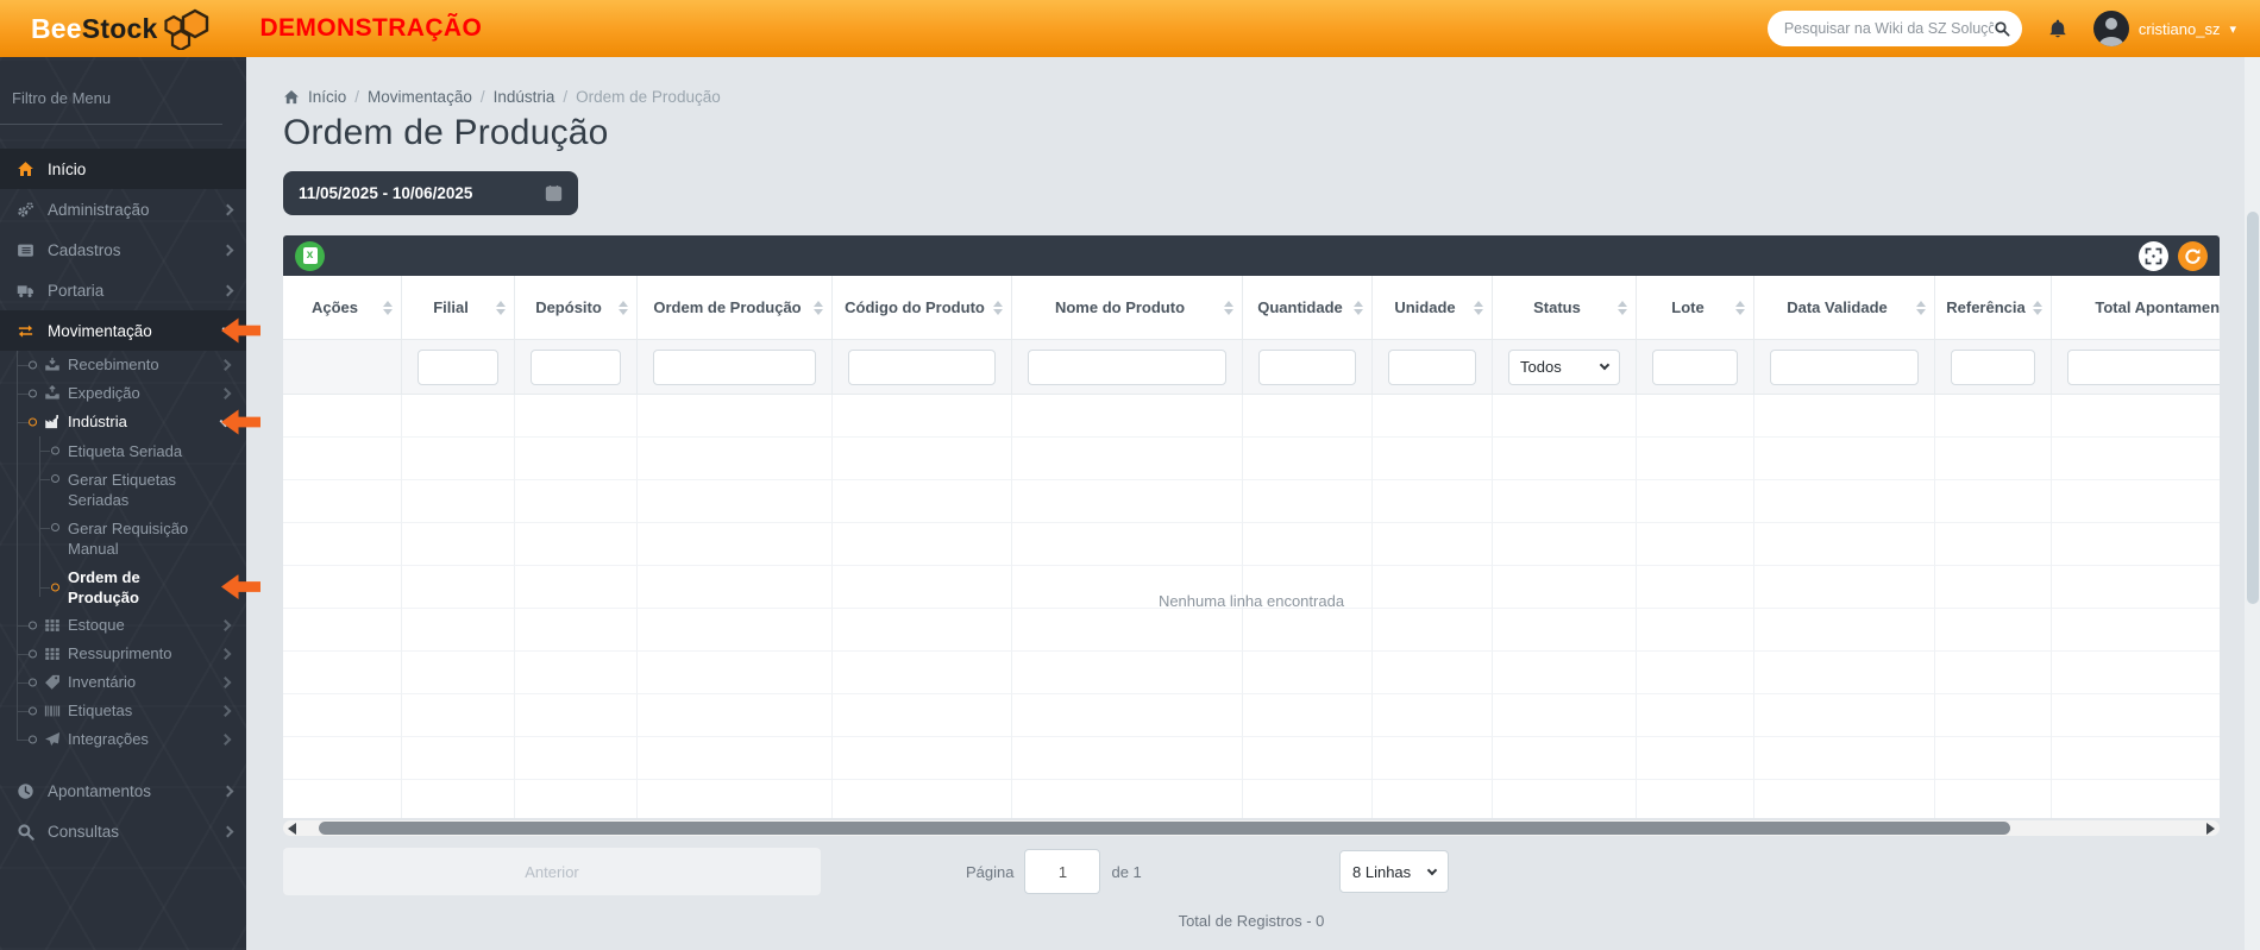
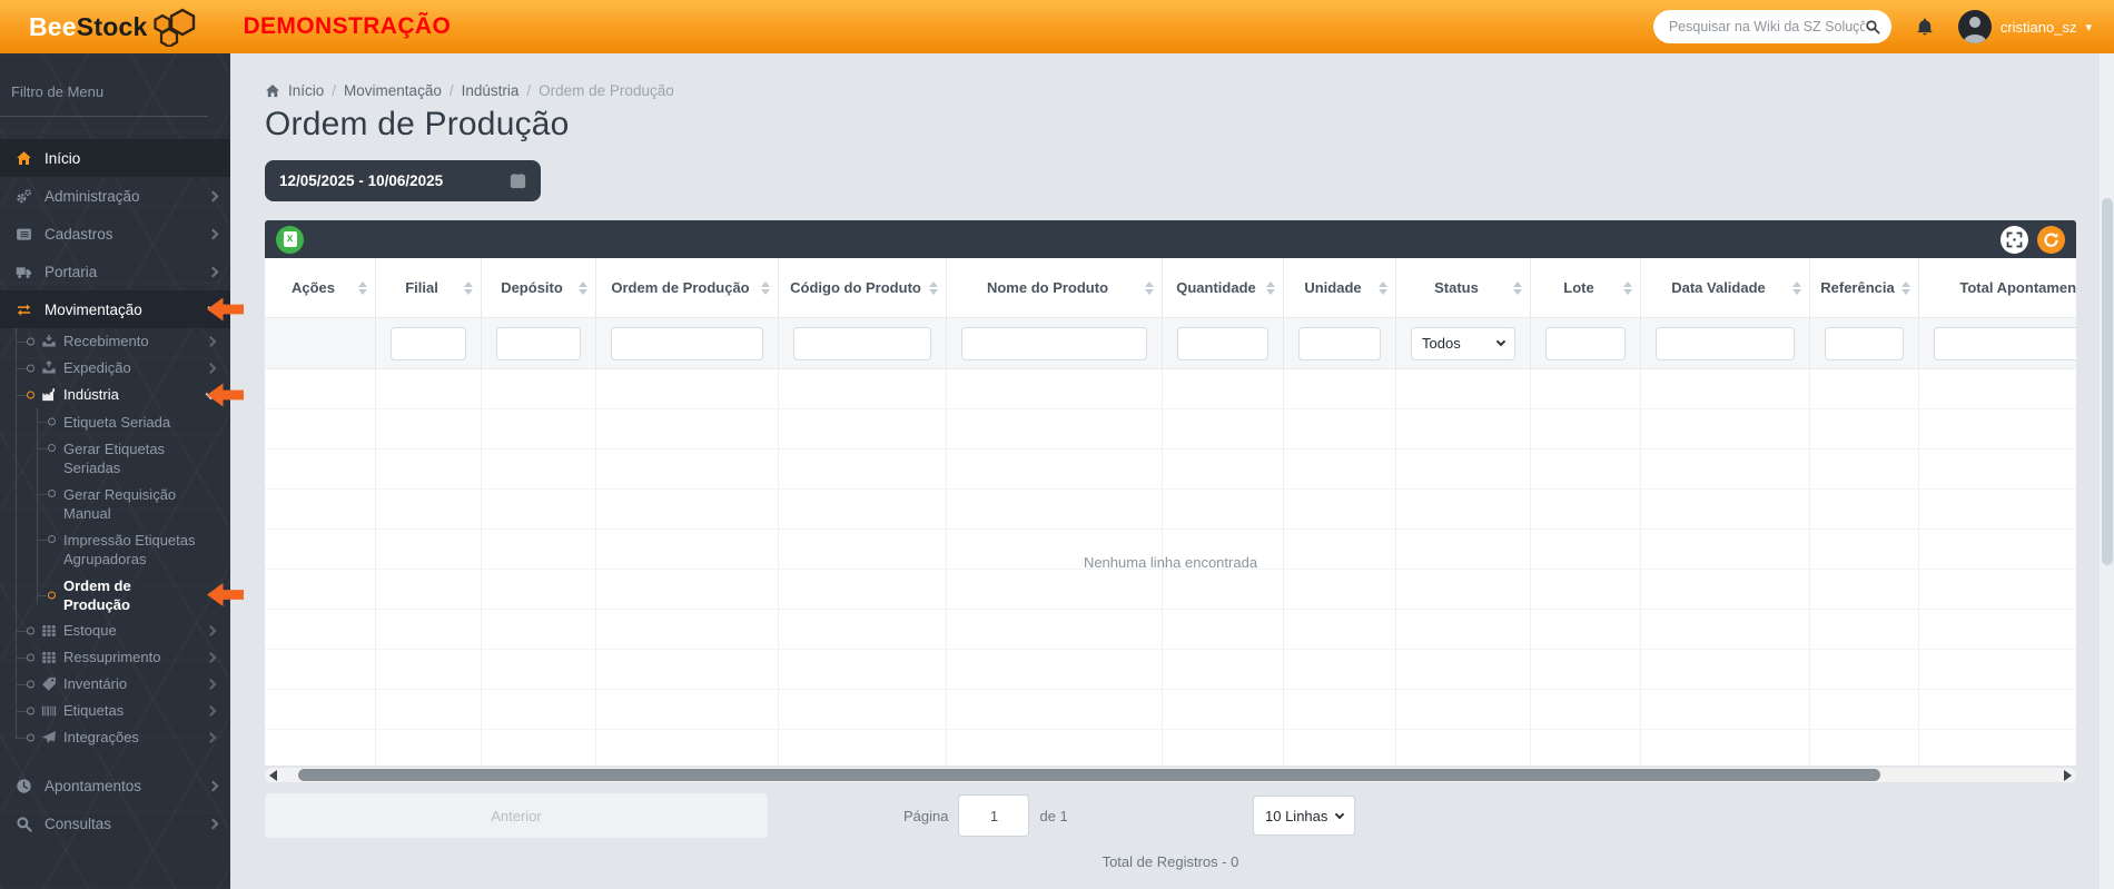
  Bee
  Stock
  DEMONSTRAÇÃO
  Pesquisar na Wiki da SZ Soluçõ
  cristiano_sz
  ▾
  Filtro de Menu
  Início
  Administração
  Cadastros
  Portaria
  Movimentação
  Recebimento
  Expedição
  Indústria
  Etiqueta Seriada
  Gerar Etiquetas Seriadas
  Gerar Requisição Manual
+ Impressão Etiquetas Agrupadoras
  Ordem de Produção
  Estoque
  Ressuprimento
  Inventário
  Etiquetas
  Integrações
  Apontamentos
  Consultas
  Início
  /
  Movimentação
  /
  Indústria
  /
  Ordem de Produção
  Ordem de Produção
- 11/05/2025 - 10/06/2025
+ 12/05/2025 - 10/06/2025
  x
  Ações	Filial	Depósito	Ordem de Produção	Código do Produto	Nome do Produto	Quantidade	Unidade	Status	Lote	Data Validade	Referência	Total Apontamen
  								Todos
  Nenhuma linha encontrada
  Anterior
  Página
  1
  de 1
- 8 Linhas
+ 10 Linhas
  Total de Registros - 0
